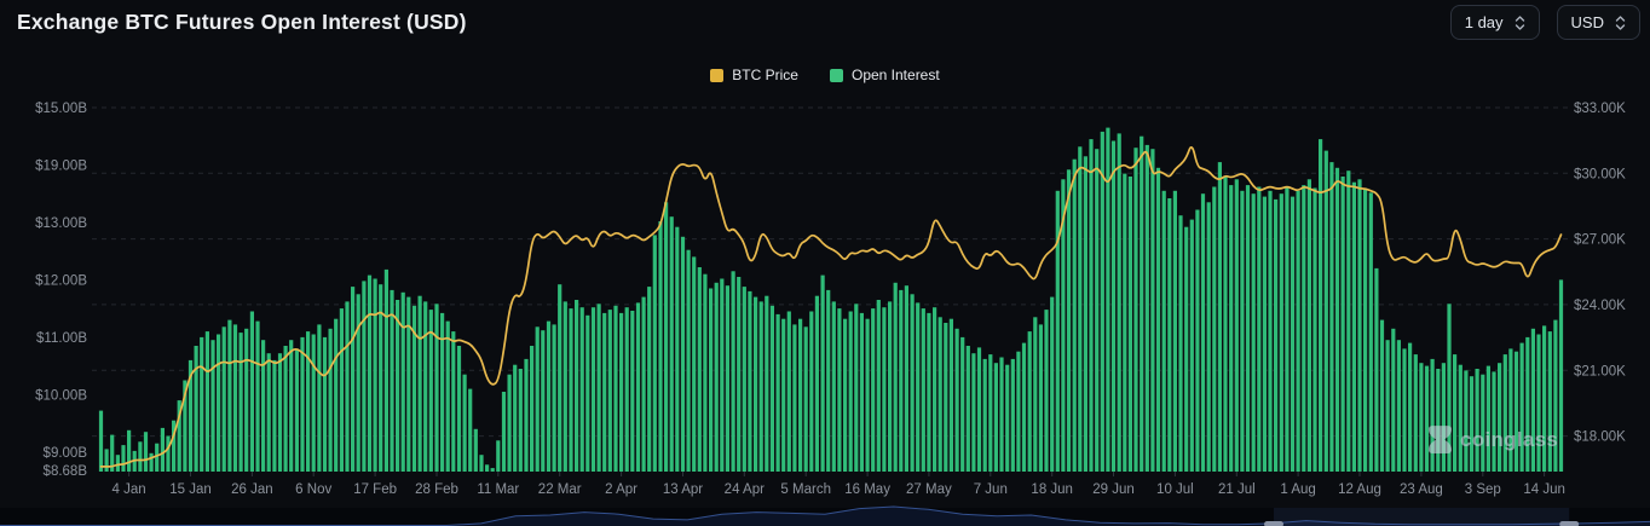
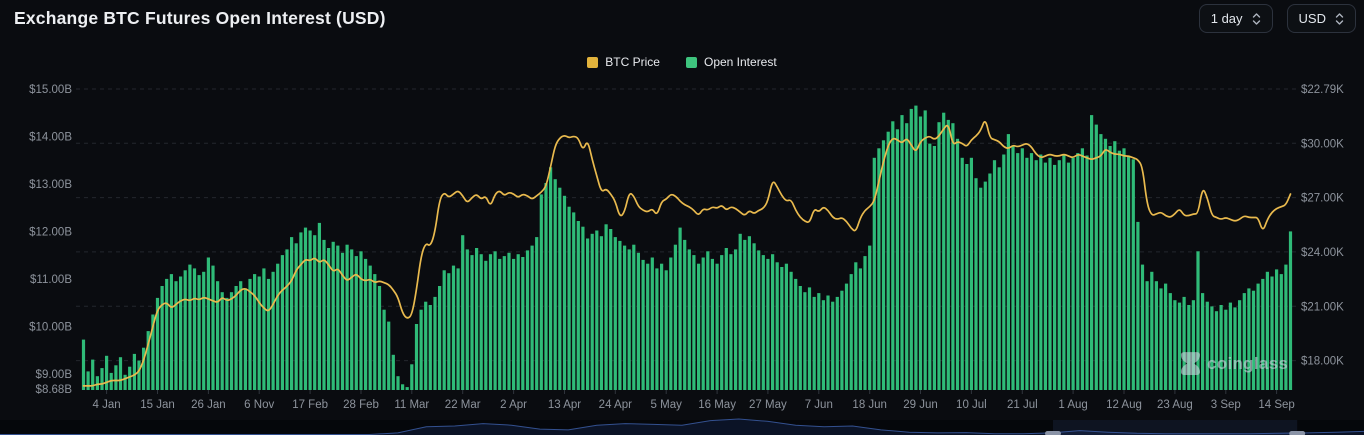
  $15.00B
- $19.00B
+ $14.00B
  $13.00B
  $12.00B
  $11.00B
  $10.00B
  $9.00B
  $8.68B
- $33.00K
+ $22.79K
  $30.00K
  $27.00K
  $24.00K
  $21.00K
  $18.00K
  4 Jan
  15 Jan
  26 Jan
  6 Nov
  17 Feb
  28 Feb
  11 Mar
  22 Mar
  2 Apr
  13 Apr
  24 Apr
- 5 March
+ 5 May
  16 May
  27 May
  7 Jun
  18 Jun
  29 Jun
  10 Jul
  21 Jul
  1 Aug
  12 Aug
  23 Aug
  3 Sep
- 14 Jun
+ 14 Sep
  Exchange BTC Futures Open Interest (USD)
  1 day
  USD
  BTC Price
  Open Interest
  coinglass
